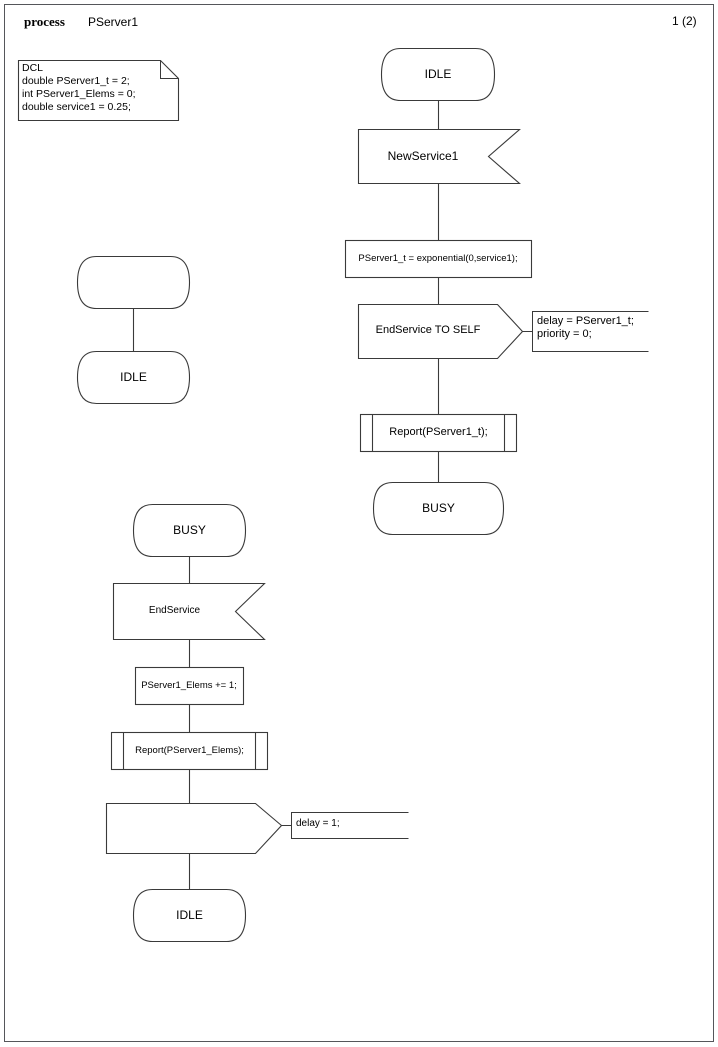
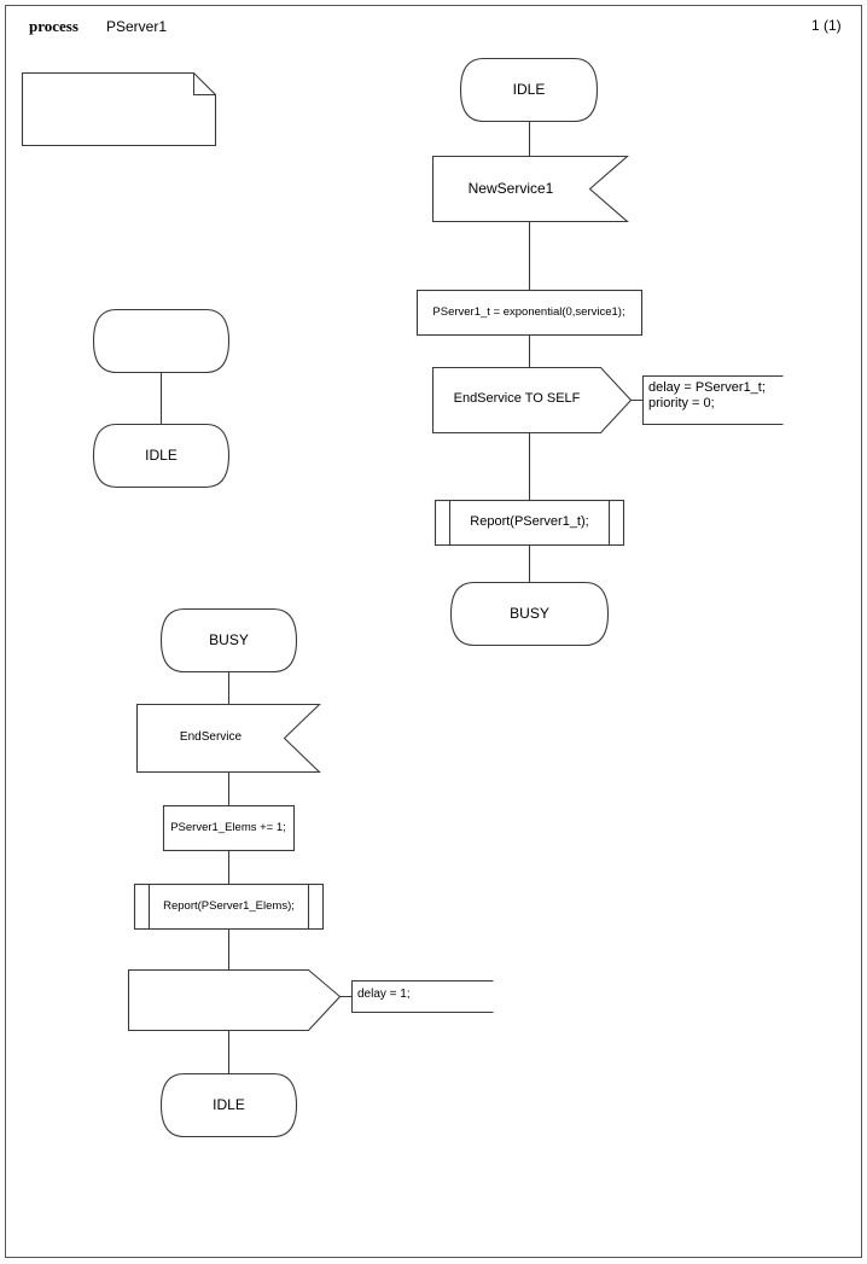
  process
  PServer1
- 1 (2)
+ 1 (1)
- DCL
- double PServer1_t = 2;
- int PServer1_Elems = 0;
- double service1 = 0.25;
  IDLE
  NewService1
  PServer1_t = exponential(0,service1);
  EndService TO SELF
  delay = PServer1_t;
  priority = 0;
  Report(PServer1_t);
  BUSY
  IDLE
  BUSY
  EndService
  PServer1_Elems += 1;
  Report(PServer1_Elems);
  delay = 1;
  IDLE
